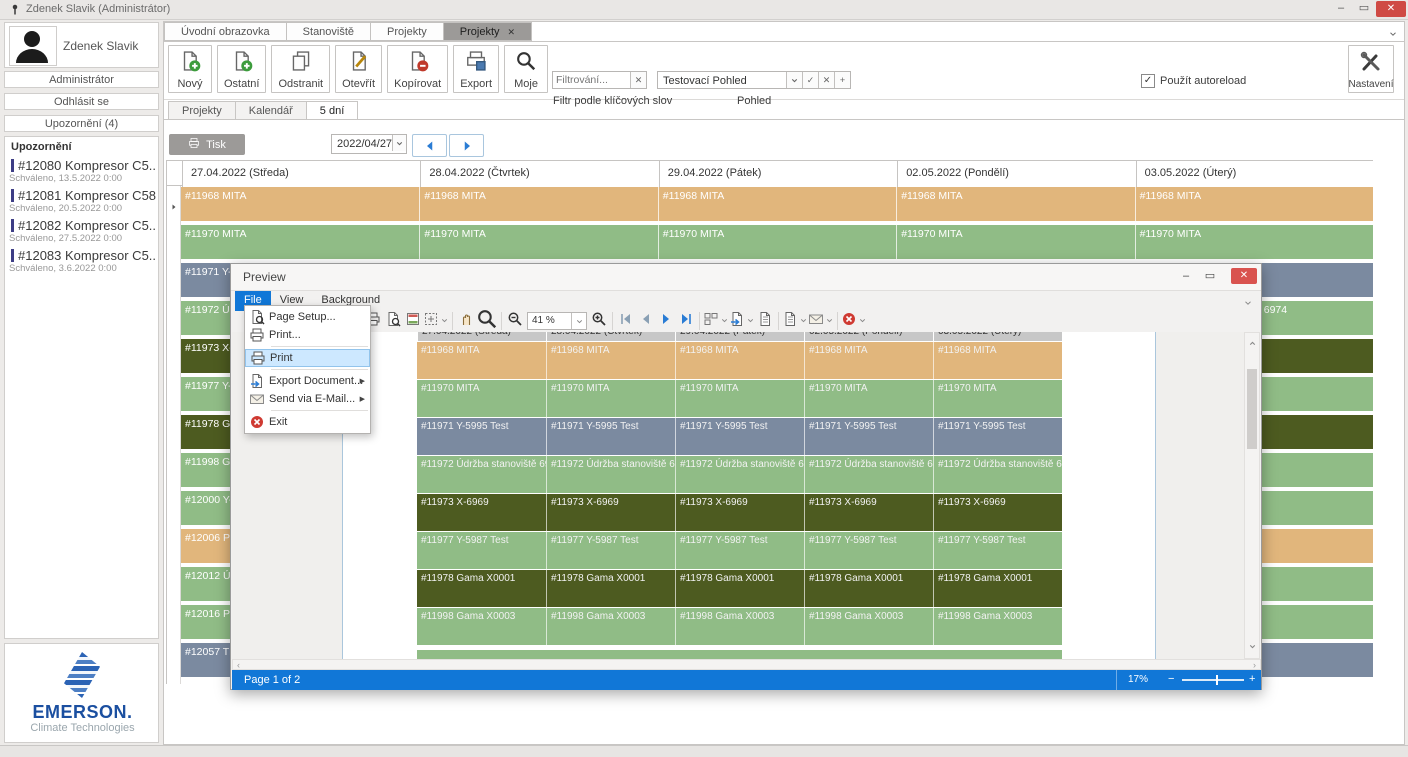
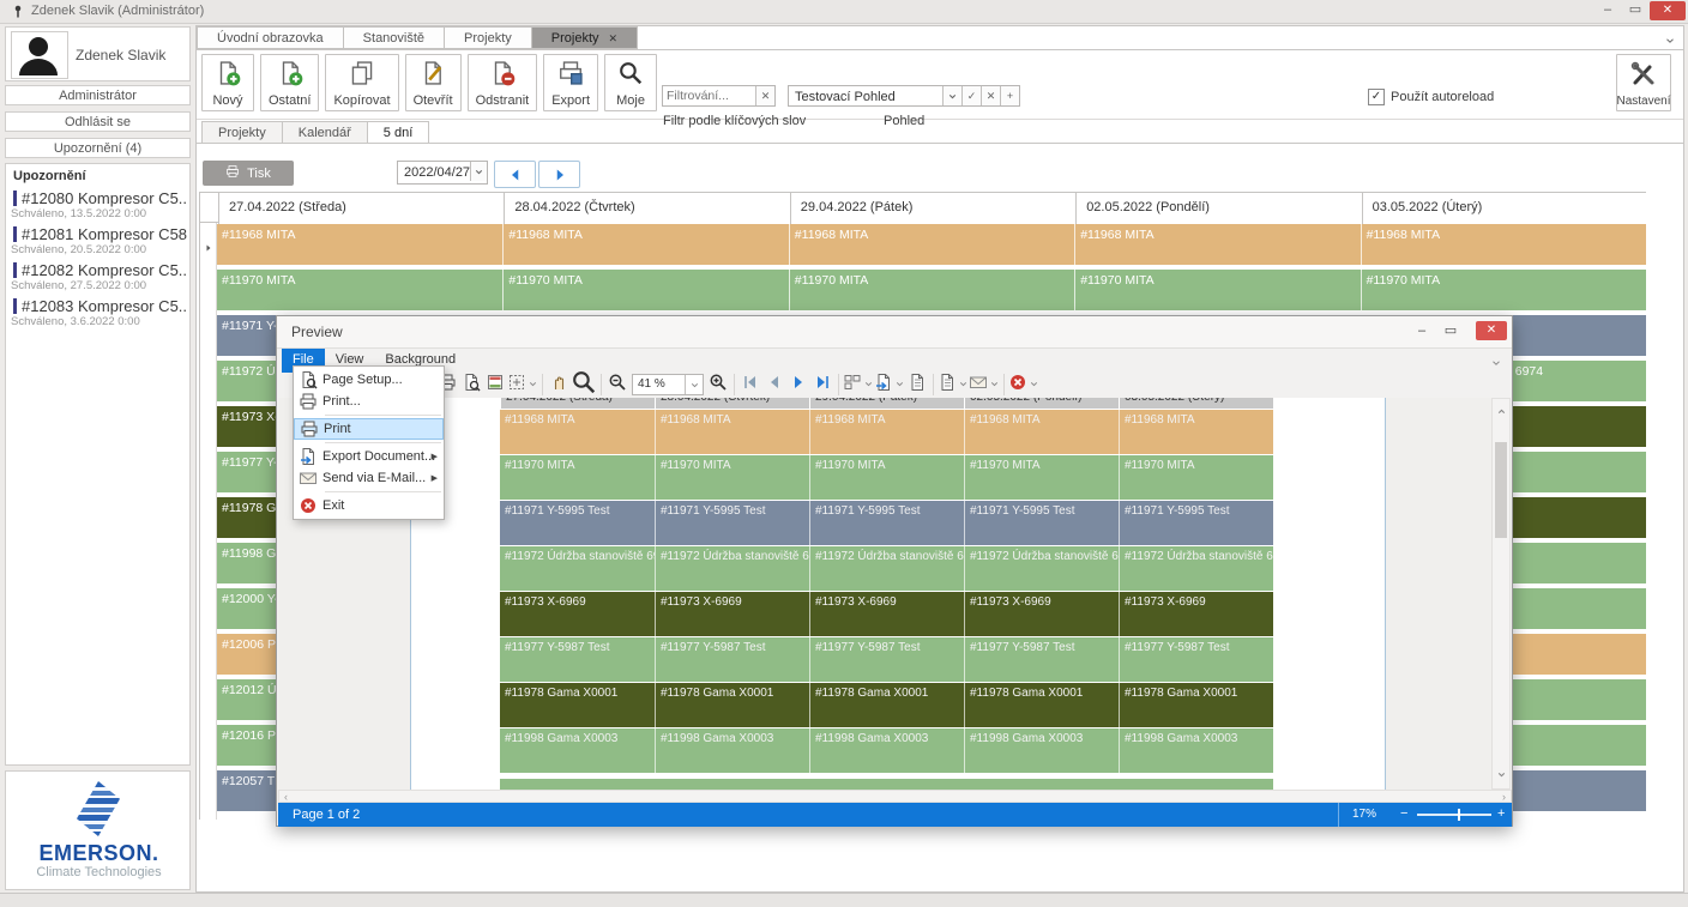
  Zdenek Slavik (Administrátor)
  –
  ▭
  ✕
  Zdenek Slavik
  Administrátor
  Odhlásit se
  Upozornění (4)
  Upozornění
  #12080 Kompresor C5..
  Schváleno, 13.5.2022 0:00
  #12081 Kompresor C58
  Schváleno, 20.5.2022 0:00
  #12082 Kompresor C5..
  Schváleno, 27.5.2022 0:00
  #12083 Kompresor C5..
  Schváleno, 3.6.2022 0:00
  EMERSON.
  Climate Technologies
  Úvodní obrazovka
  Stanoviště
  Projekty
  Projekty
  ✕
  Nový
  Ostatní
- Odstranit
+ Kopírovat
  Otevřít
- Kopírovat
+ Odstranit
  Export
  Moje
  Filtrování...
  ✕
  Filtr podle klíčových slov
  Testovací Pohled
  ✓
  ✕
  +
  Pohled
  ✓
  Použít autoreload
  Nastavení
  Projekty
  Kalendář
  5 dní
  Tisk
  2022/04/27
  27.04.2022 (Středa)
  28.04.2022 (Čtvrtek)
  29.04.2022 (Pátek)
  02.05.2022 (Pondělí)
  03.05.2022 (Úterý)
  #11968 MITA
  #11968 MITA
  #11968 MITA
  #11968 MITA
  #11968 MITA
  #11970 MITA
  #11970 MITA
  #11970 MITA
  #11970 MITA
  #11970 MITA
  #12000 Y
  #12006 P
  #12012 Ú
  #12016 P
  #12057 T
  Preview
  –
  ▭
  ✕
  File
  View
  Background
  41 %
  27.04.2022 (Středa)
  28.04.2022 (Čtvrtek)
  29.04.2022 (Pátek)
  02.05.2022 (Pondělí)
  03.05.2022 (Úterý)
  #11968 MITA
  #11968 MITA
  #11968 MITA
  #11968 MITA
  #11968 MITA
  #11970 MITA
  #11970 MITA
  #11970 MITA
  #11970 MITA
  #11970 MITA
  #11971 Y-5995 Test
  #11971 Y-5995 Test
  #11971 Y-5995 Test
  #11971 Y-5995 Test
  #11971 Y-5995 Test
  #11972 Údržba stanoviště 6
  #11972 Údržba stanoviště 6
  #11972 Údržba stanoviště 6
  #11972 Údržba stanoviště 6
  #11972 Údržba stanoviště 6
  #11973 X-6969
  #11973 X-6969
  #11973 X-6969
  #11973 X-6969
  #11973 X-6969
  #11977 Y-5987 Test
  #11977 Y-5987 Test
  #11977 Y-5987 Test
  #11977 Y-5987 Test
  #11977 Y-5987 Test
  #11978 Gama X0001
  #11978 Gama X0001
  #11978 Gama X0001
  #11978 Gama X0001
  #11978 Gama X0001
  #11998 Gama X0003
  #11998 Gama X0003
  #11998 Gama X0003
  #11998 Gama X0003
  #11998 Gama X0003
  ‹
  ›
  Page 1 of 2
  17%
  −
  +
  Page Setup...
  Print...
  Print
  Export Document...
  Send via E-Mail...
  Exit
